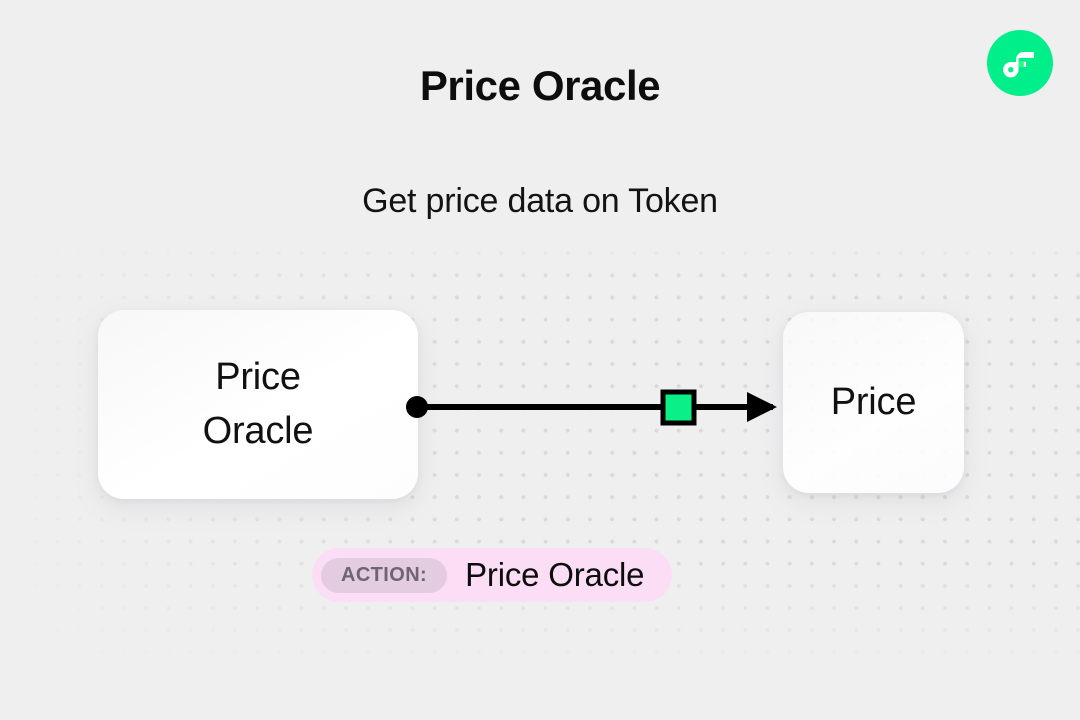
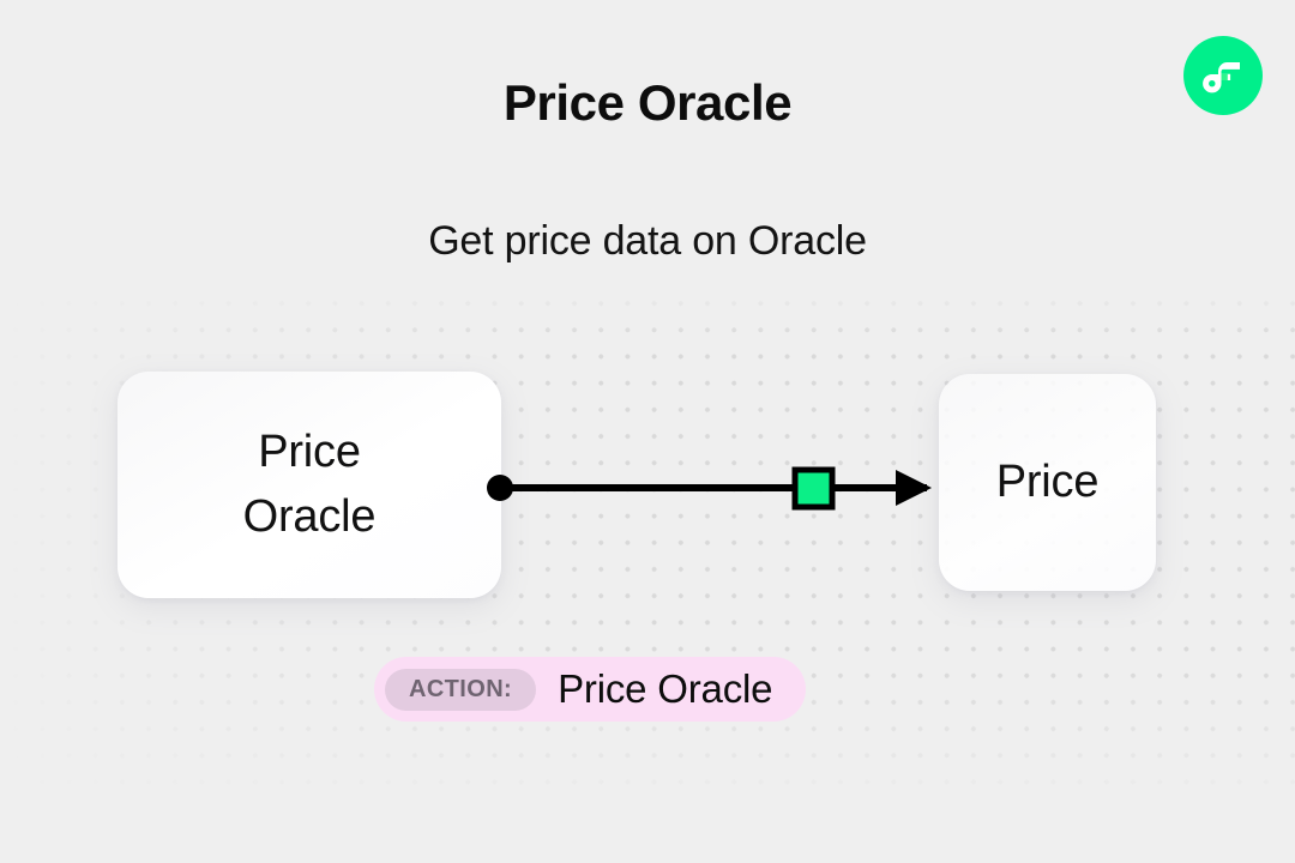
  Price Oracle
- Get price data on Token
+ Get price data on Oracle
  Price
  Oracle
  Price
  ACTION:
  Price Oracle
